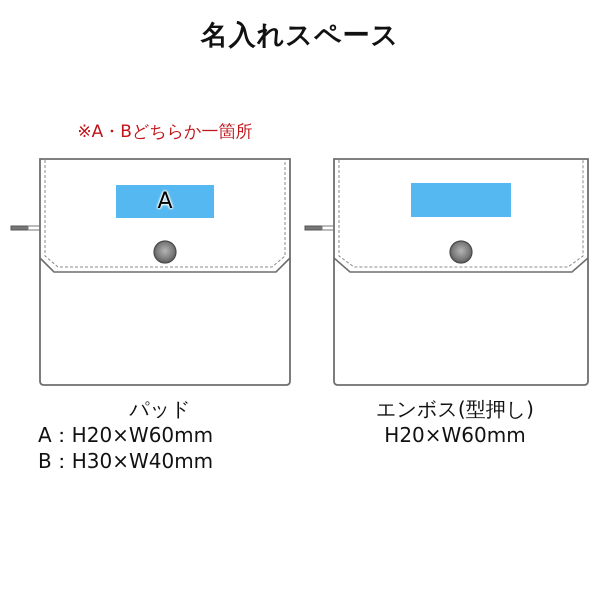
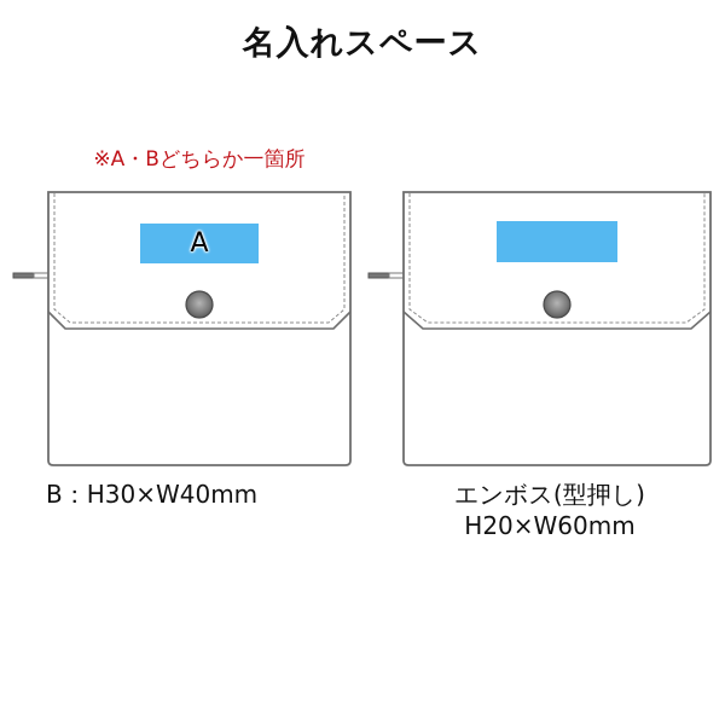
  名入れスペース
  ※A・Bどちらか一箇所
  A
- パッド
- A：H20×W60mm
  B：H30×W40mm
  エンボス(型押し)
  H20×W60mm
